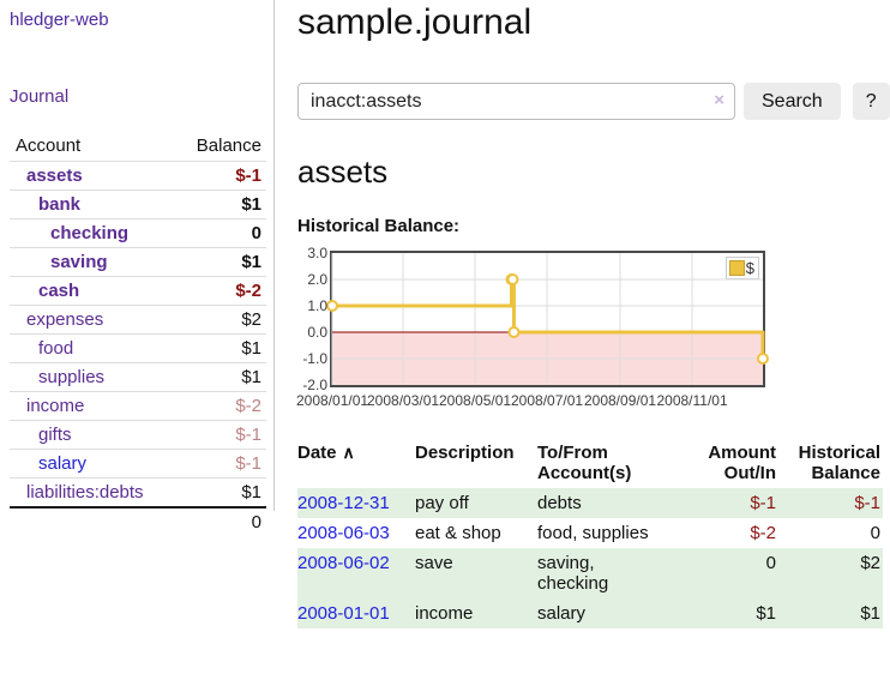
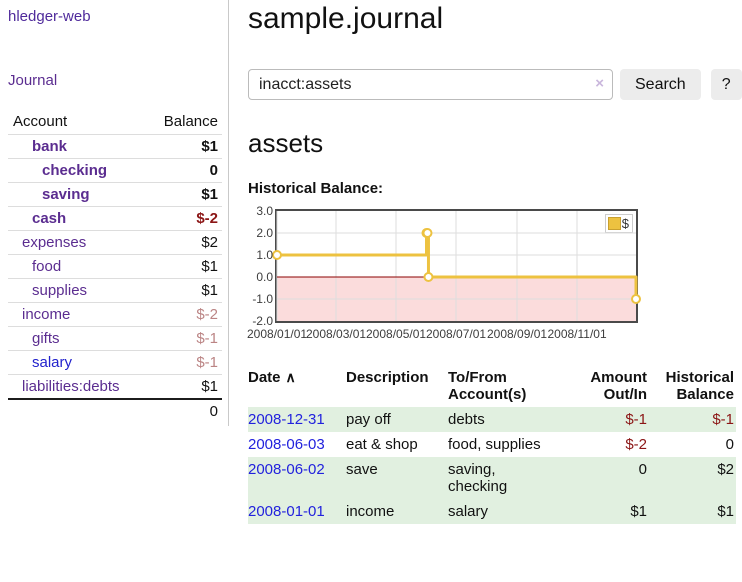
  hledger-web
  Journal
  Account	Balance
- assets	$-1
  bank	$1
  checking	0
  saving	$1
  cash	$-2
  expenses	$2
  food	$1
  supplies	$1
  income	$-2
  gifts	$-1
  salary	$-1
  liabilities:debts	$1
  	0
  sample.journal
  inacct:assets
  ×
  Search
  ?
  assets
  Historical Balance:
  $
  3.0
  2.0
  1.0
  0.0
  -1.0
  -2.0
  2008/01/01
  2008/03/01
  2008/05/01
  2008/07/01
  2008/09/01
  2008/11/01
  Date ∧	Description	To/From Account(s)	Amount Out/In	Historical Balance
  2008-12-31	pay off	debts	$-1	$-1
  2008-06-03	eat & shop	food, supplies	$-2	0
  2008-06-02	save	saving, checking	0	$2
  2008-01-01	income	salary	$1	$1
